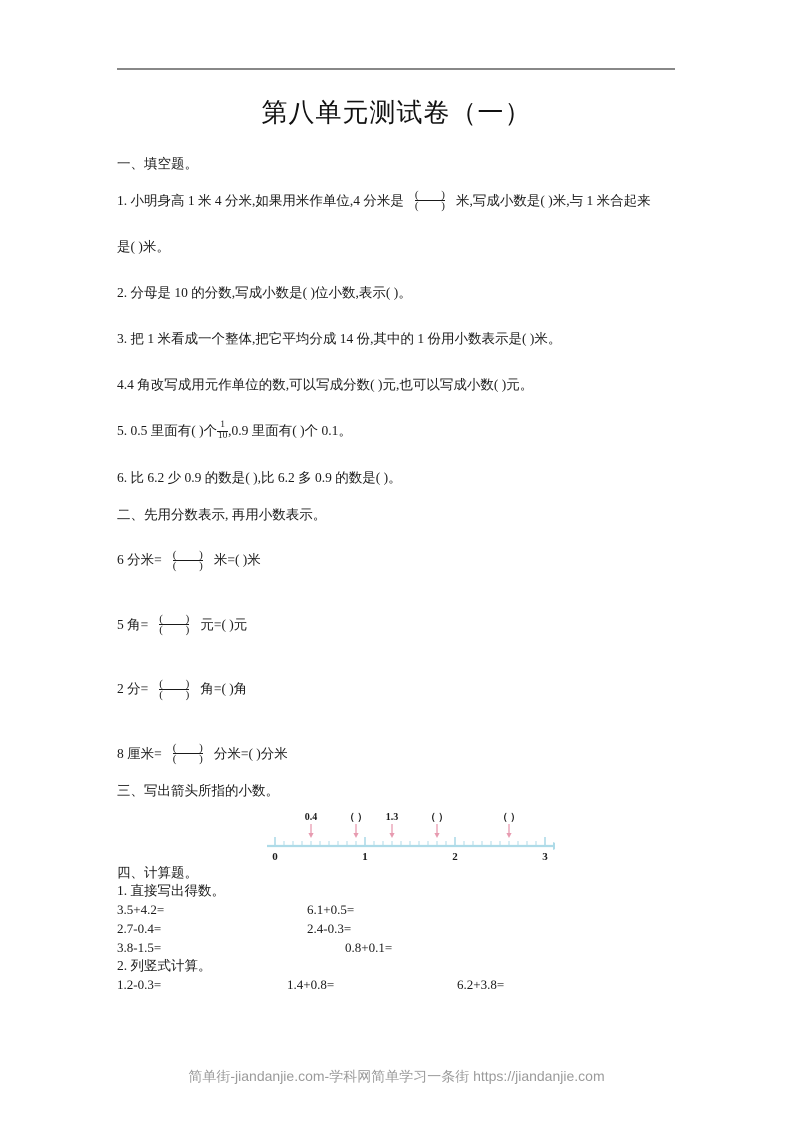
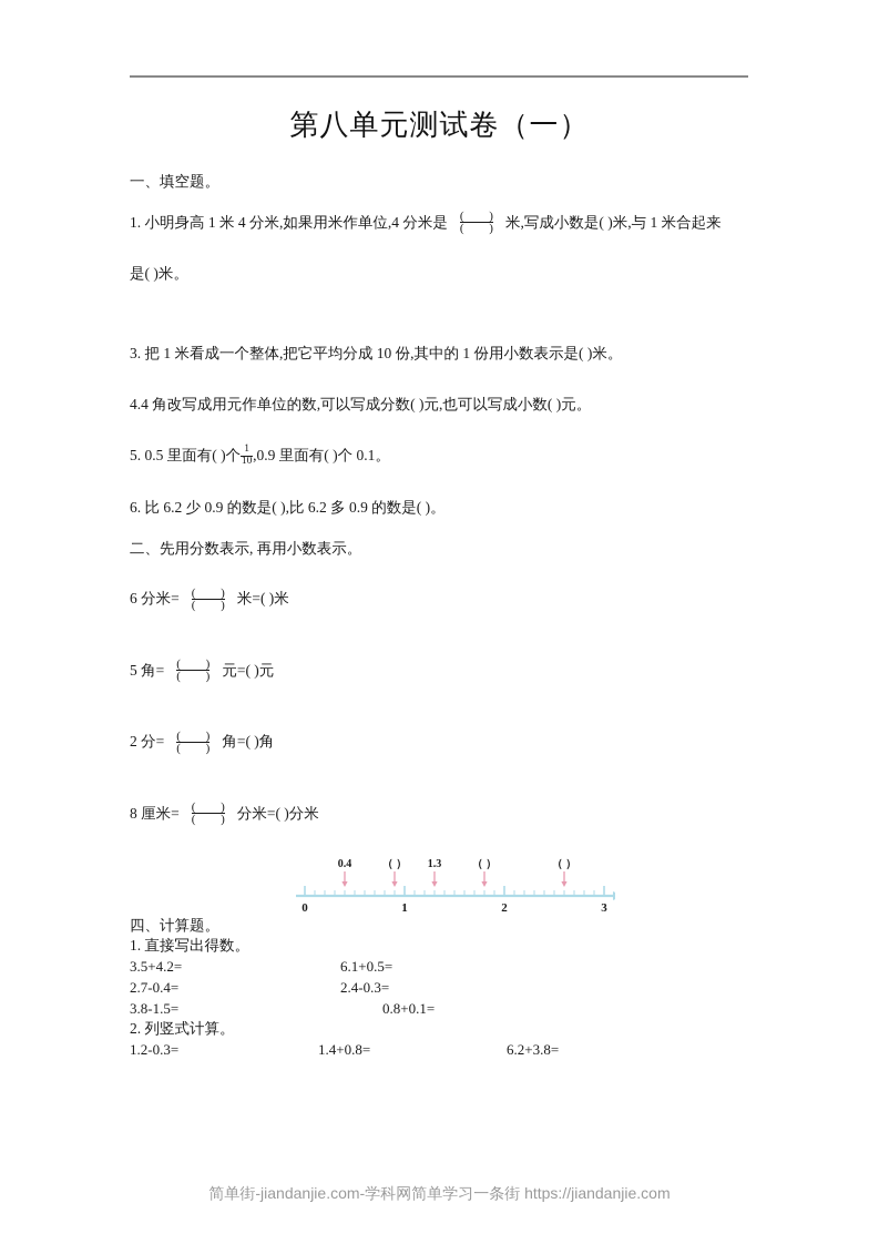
  第八单元测试卷（一）
  一、填空题。
  1. 小明身高 1 米 4 分米,如果用米作单位,4 分米是
  ( )
  ( )
  米,写成小数是( )米,与 1 米合起来
  是( )米。
- 2. 分母是 10 的分数,写成小数是( )位小数,表示( )。
- 3. 把 1 米看成一个整体,把它平均分成 14 份,其中的 1 份用小数表示是( )米。
+ 3. 把 1 米看成一个整体,把它平均分成 10 份,其中的 1 份用小数表示是( )米。
  4.4 角改写成用元作单位的数,可以写成分数( )元,也可以写成小数( )元。
  5. 0.5 里面有( )个
  1
  10
  ,0.9 里面有( )个 0.1。
  6. 比 6.2 少 0.9 的数是( ),比 6.2 多 0.9 的数是( )。
  二、先用分数表示, 再用小数表示。
  6 分米=
  ( )
  ( )
  米=( )米
  5 角=
  ( )
  ( )
  元=( )元
  2 分=
  ( )
  ( )
  角=( )角
  8 厘米=
  ( )
  ( )
  分米=( )分米
- 三、写出箭头所指的小数。
  0
  1
  2
  3
  0.4
  （ ）
  1.3
  （ ）
  （ ）
  四、计算题。
  1. 直接写出得数。
  3.5+4.2=
  6.1+0.5=
  2.7-0.4=
  2.4-0.3=
  3.8-1.5=
  0.8+0.1=
  2. 列竖式计算。
  1.2-0.3=
  1.4+0.8=
  6.2+3.8=
  简单街-jiandanjie.com-学科网简单学习一条街 https://jiandanjie.com
